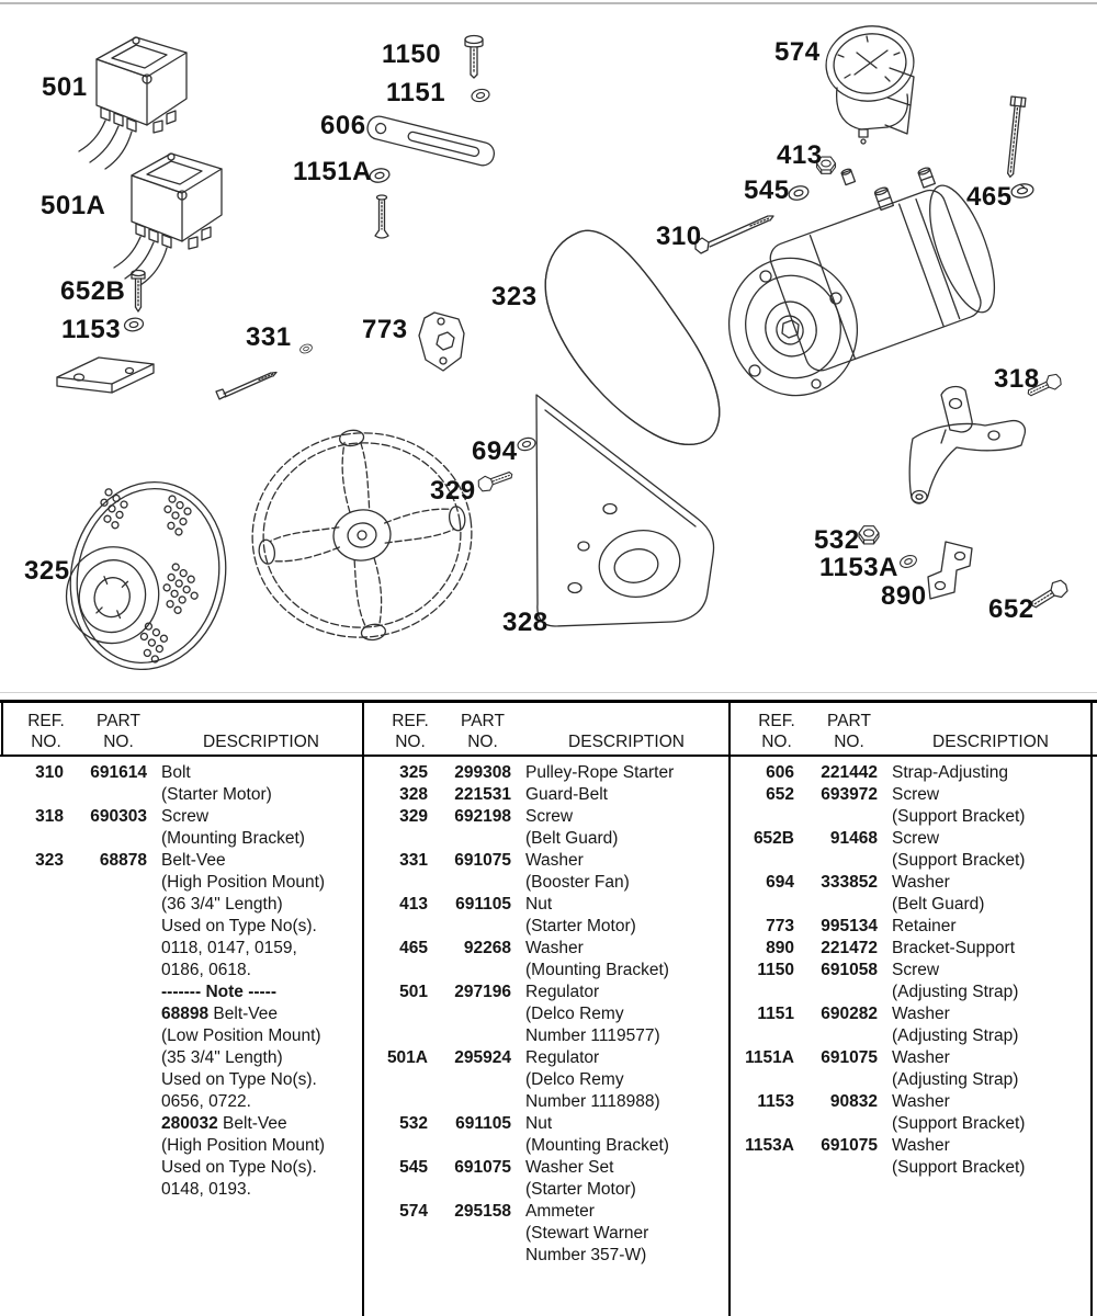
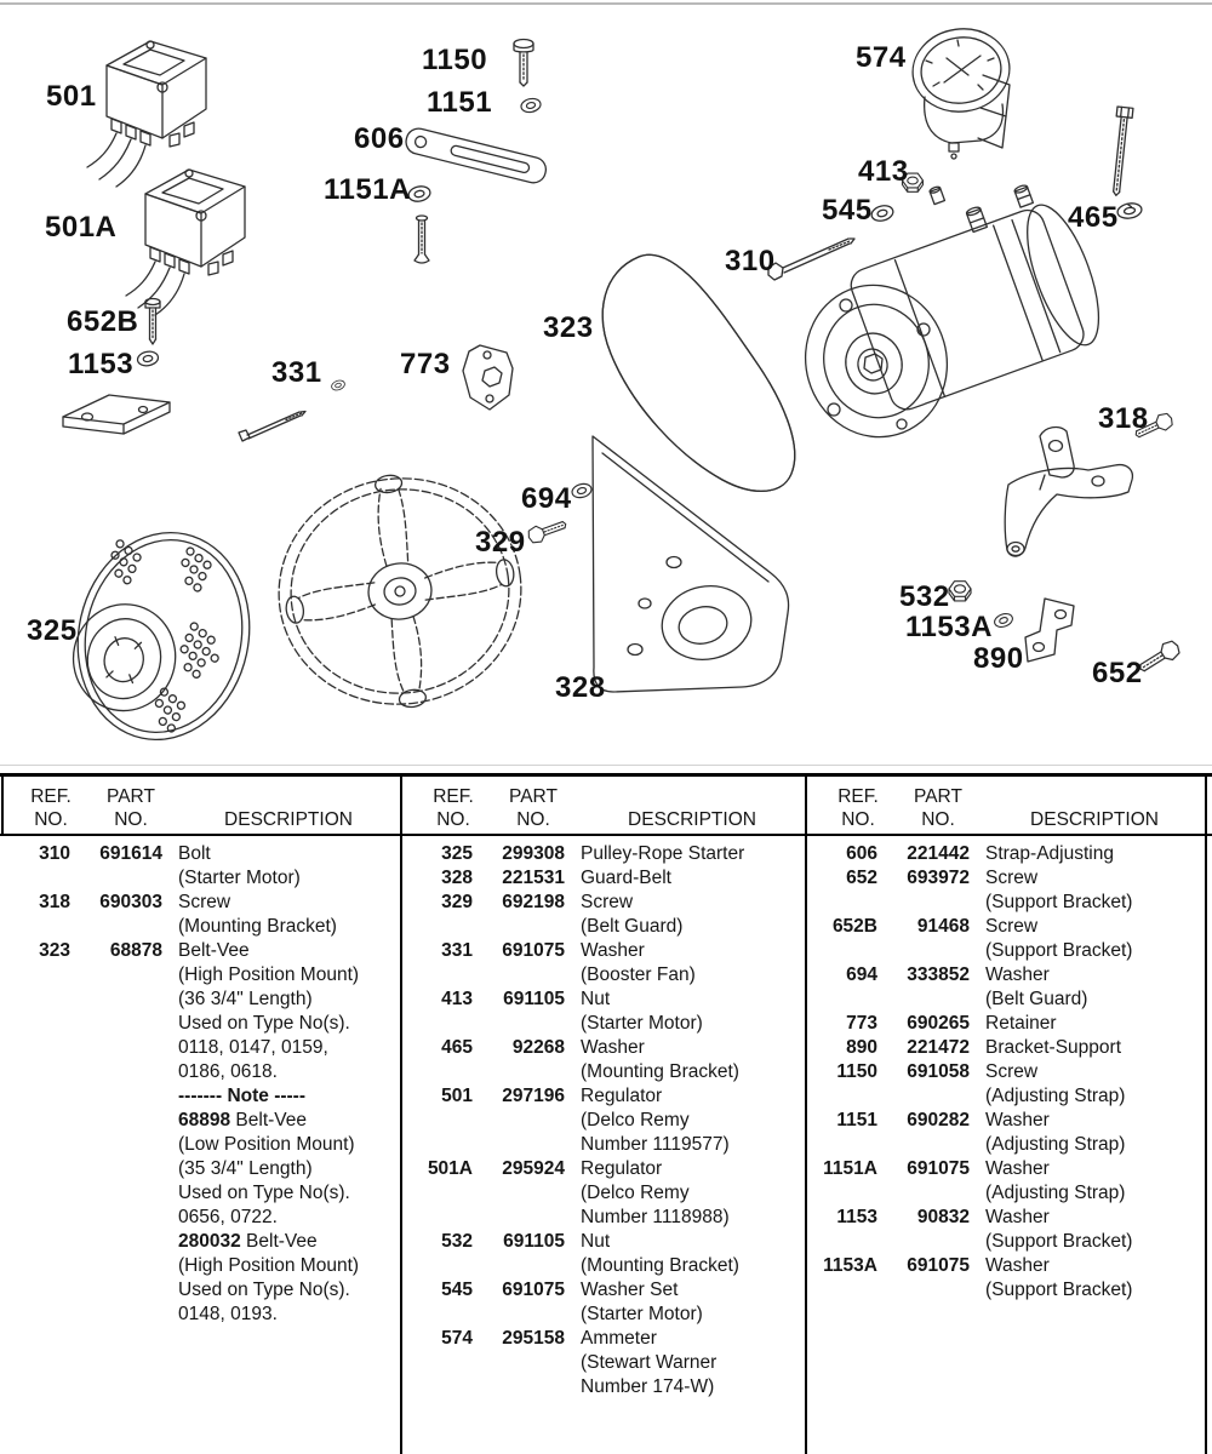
  501
  501A
  652B
  1153
  325
  331
  606
  1151A
  1150
  1151
  773
  323
  694
  329
  328
  574
  413
  545
  310
  465
  318
  532
  1153A
  890
  652
  REF.
  PART
  NO.
  NO.
  DESCRIPTION
  310
  691614
  Bolt
  (Starter Motor)
  318
  690303
  Screw
  (Mounting Bracket)
  323
  68878
  Belt-Vee
  (High Position Mount)
  (36 3/4" Length)
  Used on Type No(s).
  0118, 0147, 0159,
  0186, 0618.
  ------- Note -----
  68898 Belt-Vee
  (Low Position Mount)
  (35 3/4" Length)
  Used on Type No(s).
  0656, 0722.
  280032 Belt-Vee
  (High Position Mount)
  Used on Type No(s).
  0148, 0193.
  REF.
  PART
  NO.
  NO.
  DESCRIPTION
  325
  299308
  Pulley-Rope Starter
  328
  221531
  Guard-Belt
  329
  692198
  Screw
  (Belt Guard)
  331
  691075
  Washer
  (Booster Fan)
  413
  691105
  Nut
  (Starter Motor)
  465
  92268
  Washer
  (Mounting Bracket)
  501
  297196
  Regulator
  (Delco Remy
  Number 1119577)
  501A
  295924
  Regulator
  (Delco Remy
  Number 1118988)
  532
  691105
  Nut
  (Mounting Bracket)
  545
  691075
  Washer Set
  (Starter Motor)
  574
  295158
  Ammeter
  (Stewart Warner
- Number 357-W)
+ Number 174-W)
  REF.
  PART
  NO.
  NO.
  DESCRIPTION
  606
  221442
  Strap-Adjusting
  652
  693972
  Screw
  (Support Bracket)
  652B
  91468
  Screw
  (Support Bracket)
  694
  333852
  Washer
  (Belt Guard)
  773
- 995134
+ 690265
  Retainer
  890
  221472
  Bracket-Support
  1150
  691058
  Screw
  (Adjusting Strap)
  1151
  690282
  Washer
  (Adjusting Strap)
  1151A
  691075
  Washer
  (Adjusting Strap)
  1153
  90832
  Washer
  (Support Bracket)
  1153A
  691075
  Washer
  (Support Bracket)
